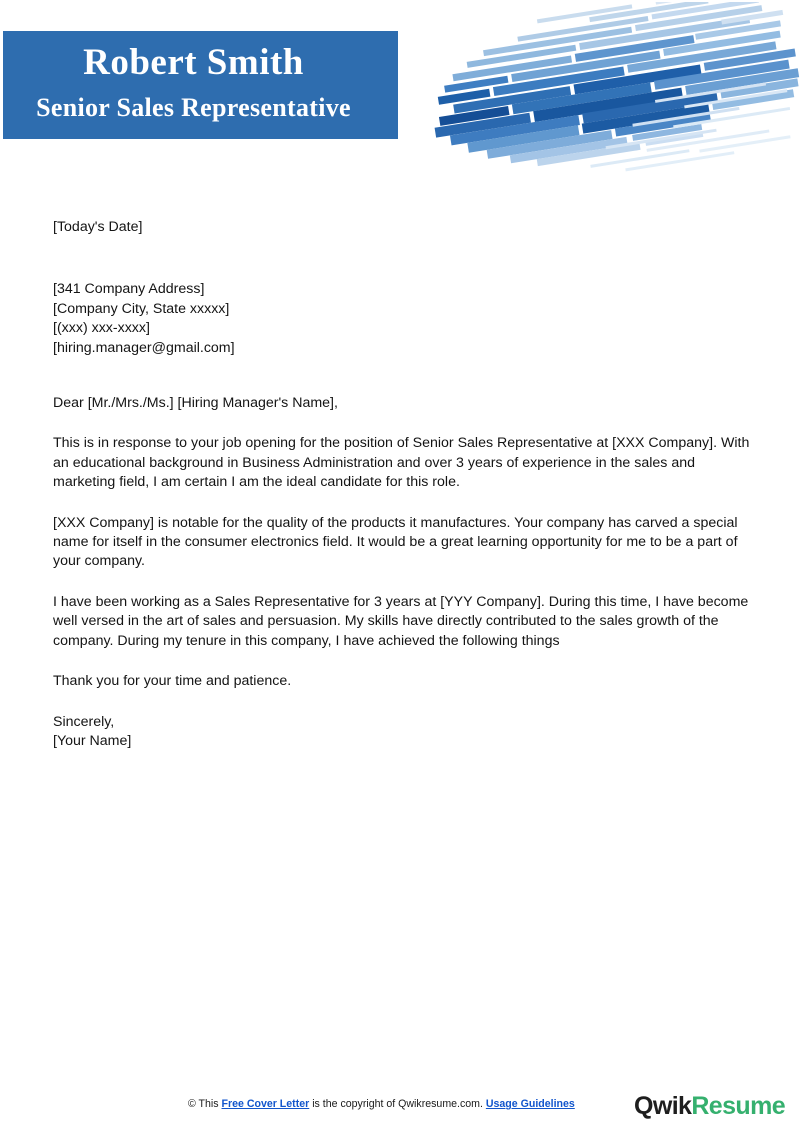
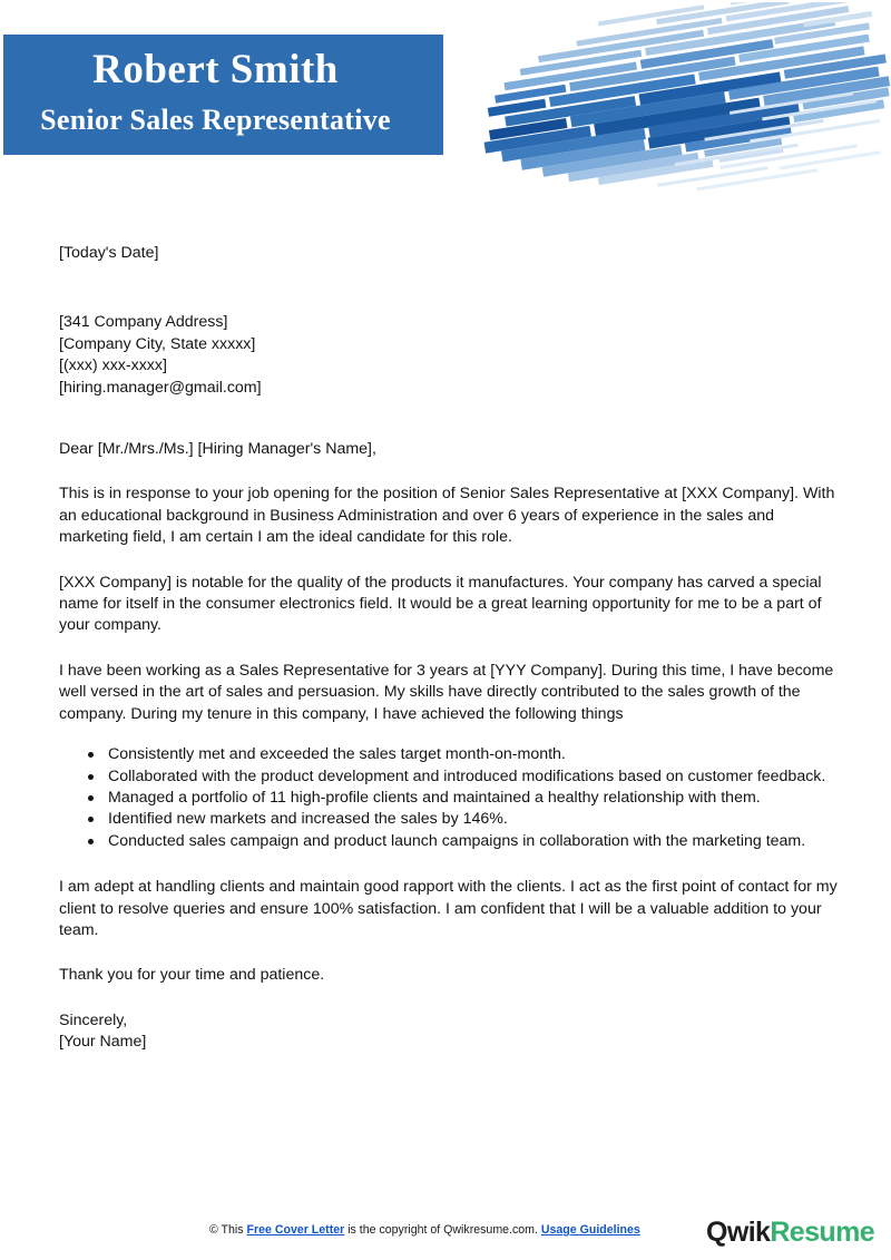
  Robert Smith
  Senior Sales Representative
  [Today's Date]
  [341 Company Address]
  [Company City, State xxxxx]
  [(xxx) xxx-xxxx]
  [hiring.manager@gmail.com]
  Dear [Mr./Mrs./Ms.] [Hiring Manager's Name],
- This is in response to your job opening for the position of Senior Sales Representative at [XXX Company]. With an educational background in Business Administration and over 3 years of experience in the sales and marketing field, I am certain I am the ideal candidate for this role.
+ This is in response to your job opening for the position of Senior Sales Representative at [XXX Company]. With an educational background in Business Administration and over 6 years of experience in the sales and marketing field, I am certain I am the ideal candidate for this role.
  [XXX Company] is notable for the quality of the products it manufactures. Your company has carved a special name for itself in the consumer electronics field. It would be a great learning opportunity for me to be a part of your company.
  I have been working as a Sales Representative for 3 years at [YYY Company]. During this time, I have become well versed in the art of sales and persuasion. My skills have directly contributed to the sales growth of the company. During my tenure in this company, I have achieved the following things
+ Consistently met and exceeded the sales target month-on-month.
+ Collaborated with the product development and introduced modifications based on customer feedback.
+ Managed a portfolio of 11 high-profile clients and maintained a healthy relationship with them.
+ Identified new markets and increased the sales by 146%.
+ Conducted sales campaign and product launch campaigns in collaboration with the marketing team.
+ I am adept at handling clients and maintain good rapport with the clients. I act as the first point of contact for my client to resolve queries and ensure 100% satisfaction. I am confident that I will be a valuable addition to your team.
  Thank you for your time and patience.
  Sincerely,
  [Your Name]
  © This Free Cover Letter is the copyright of Qwikresume.com. Usage Guidelines
  QwikResume
